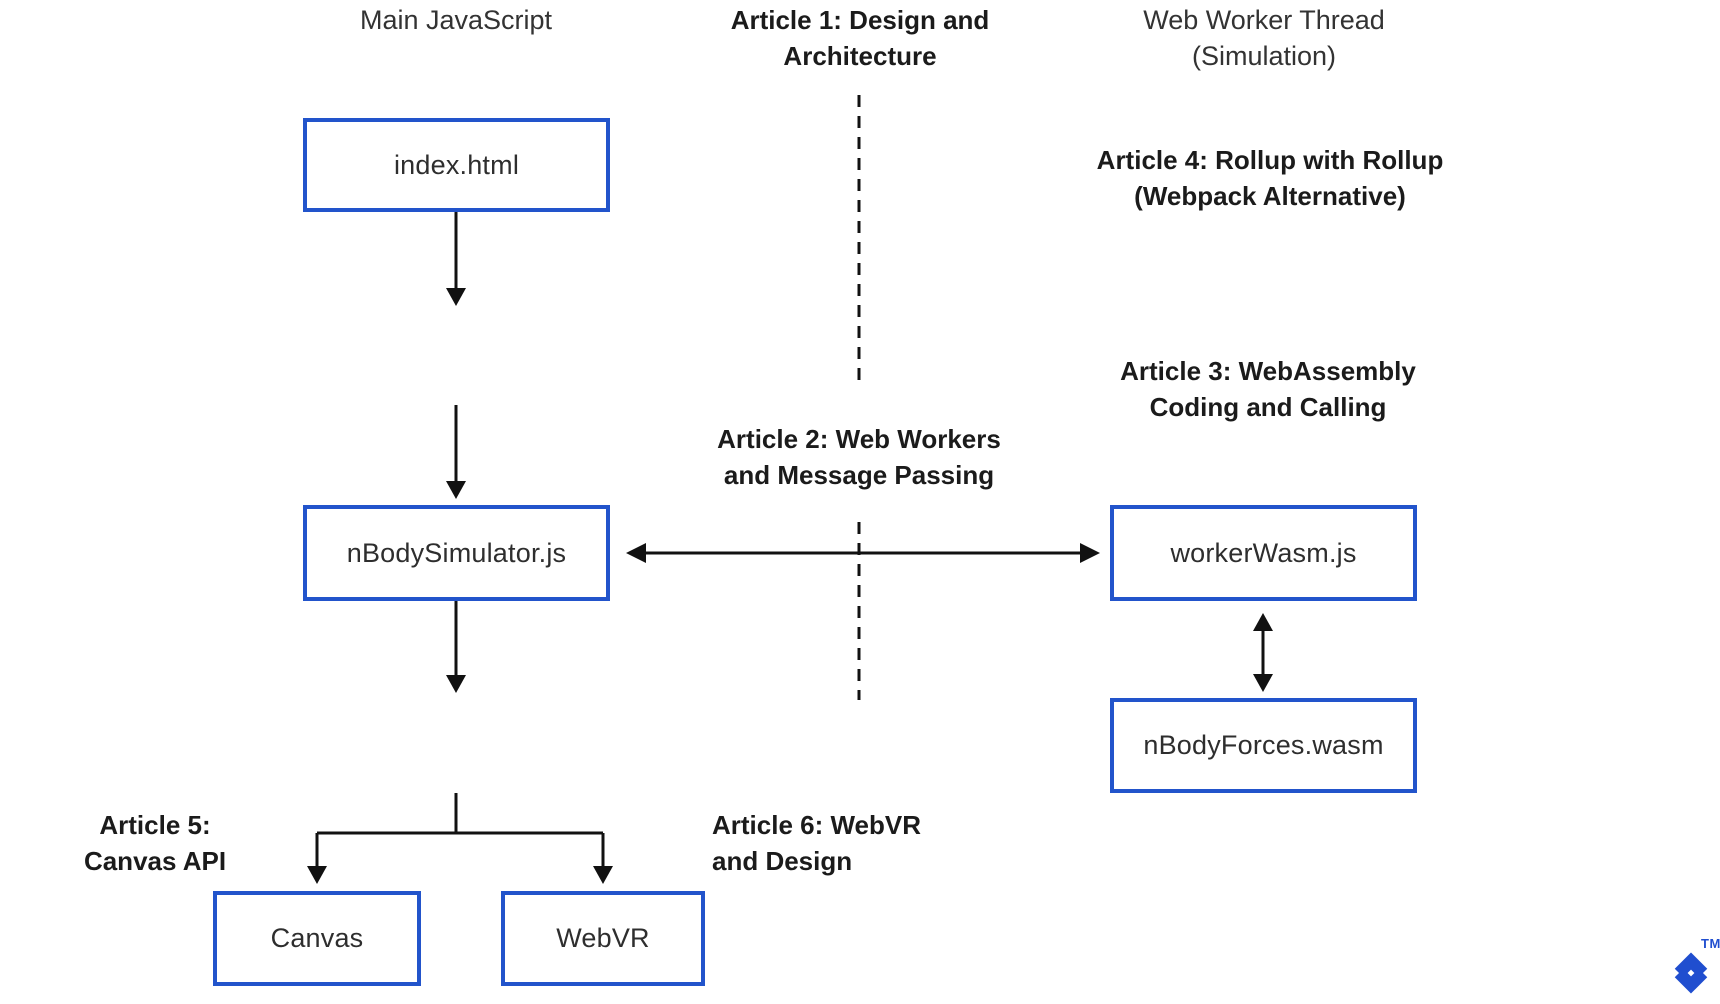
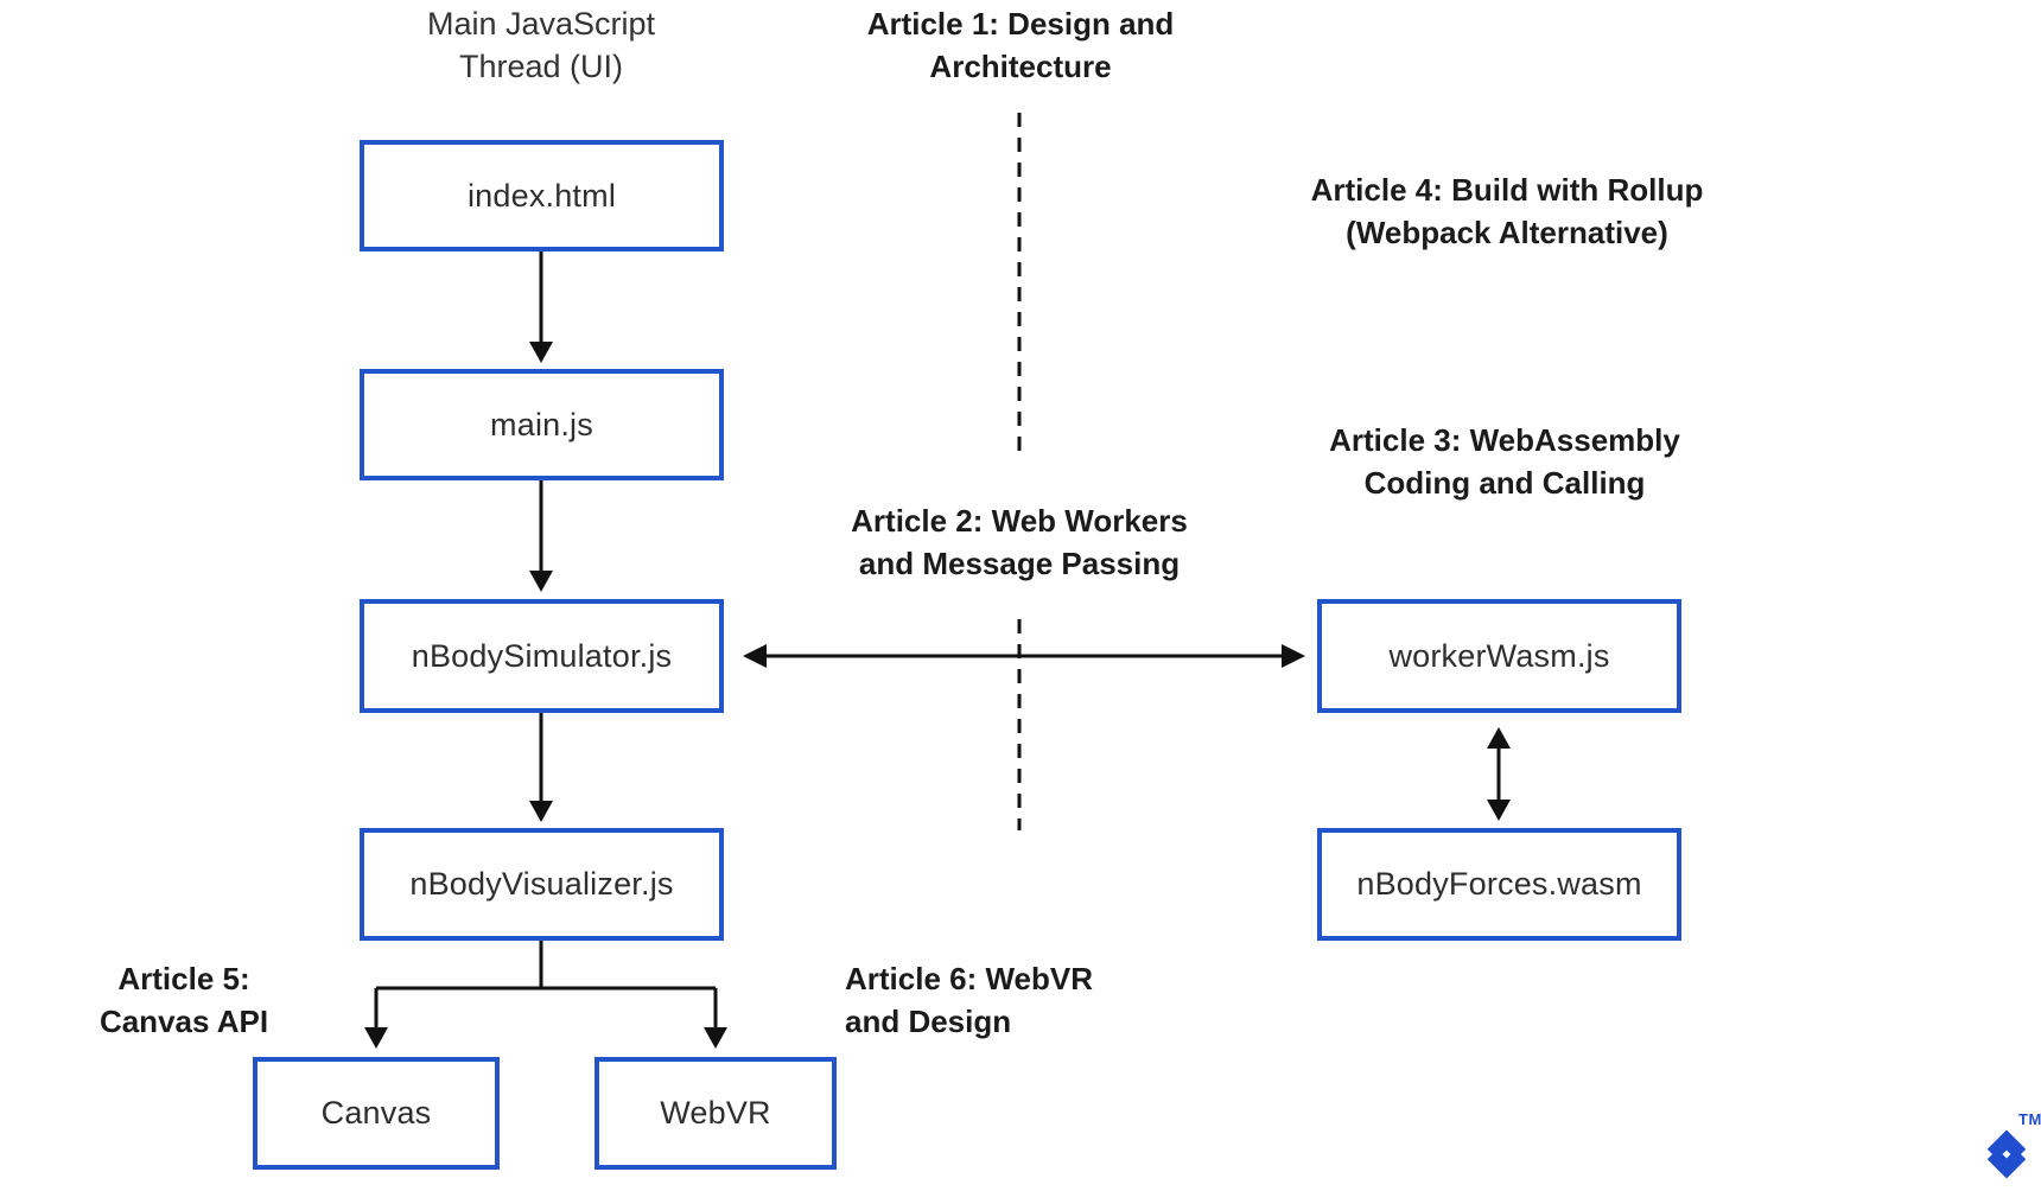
  Main JavaScript
+ Thread (UI)
  Article 1: Design and
  Architecture
- Web Worker Thread
- (Simulation)
- Article 4: Rollup with Rollup
+ Article 4: Build with Rollup
  (Webpack Alternative)
  Article 3: WebAssembly
  Coding and Calling
  Article 2: Web Workers
  and Message Passing
  Article 5:
  Canvas API
  Article 6: WebVR
  and Design
  index.html
+ main.js
  nBodySimulator.js
+ nBodyVisualizer.js
  workerWasm.js
  nBodyForces.wasm
  Canvas
  WebVR
  TM
